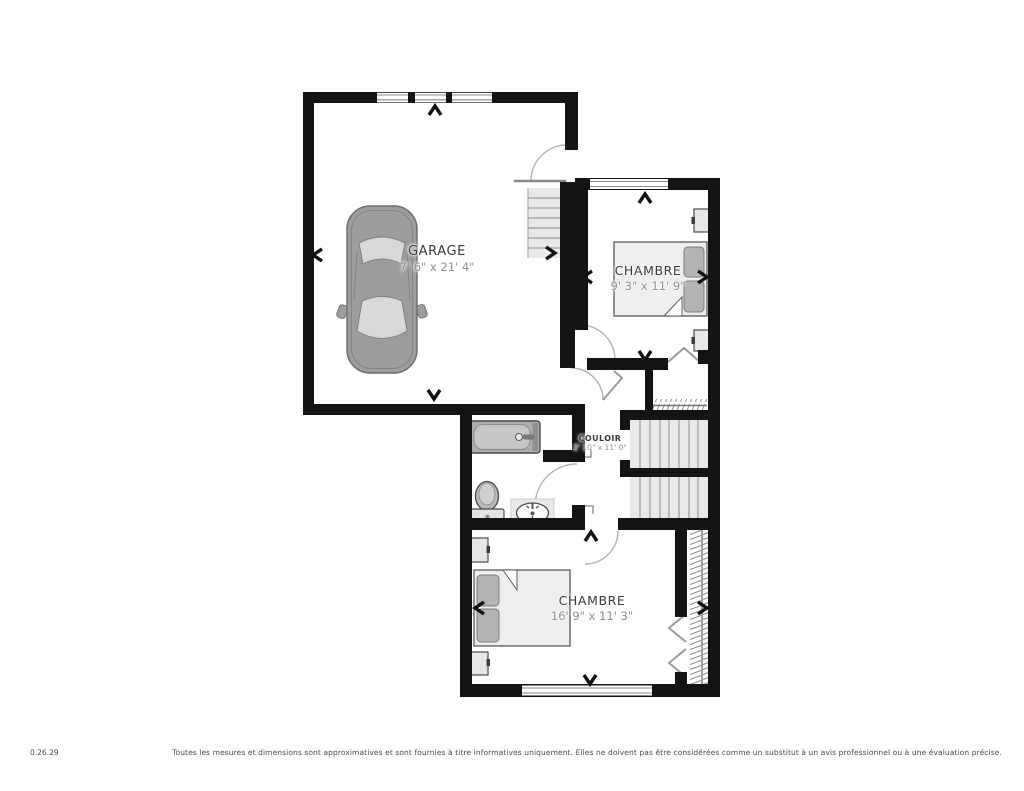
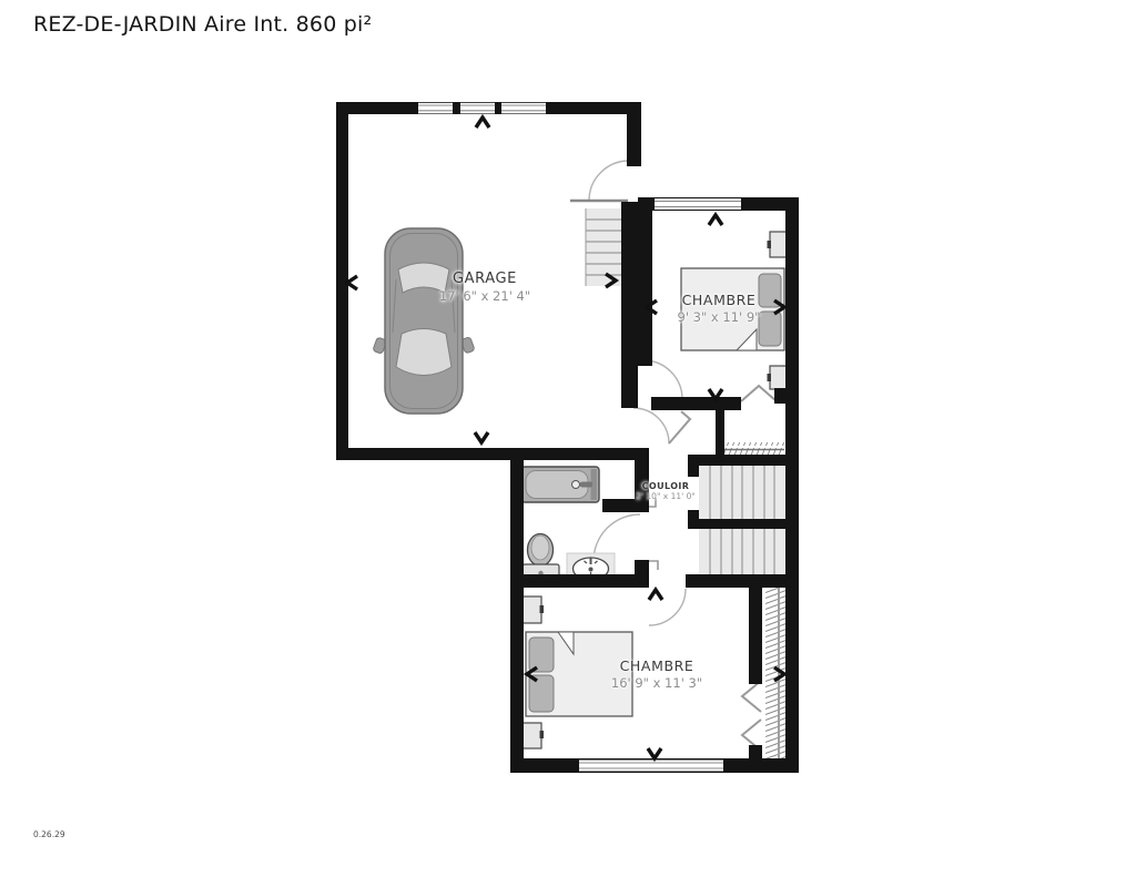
+ REZ-DE-JARDIN Aire Int. 860 pi²
  GARAGE
- 7' 6" x 21' 4"
+ 17' 6" x 21' 4"
  CHAMBRE
  9' 3" x 11' 9"
  COULOIR
  2' 10" x 11' 0"
  CHAMBRE
  16' 9" x 11' 3"
  0.26.29
- Toutes les mesures et dimensions sont approximatives et sont fournies à titre informatives uniquement. Elles ne doivent pas être considérées comme un substitut à un avis professionnel ou à une évaluation précise.
